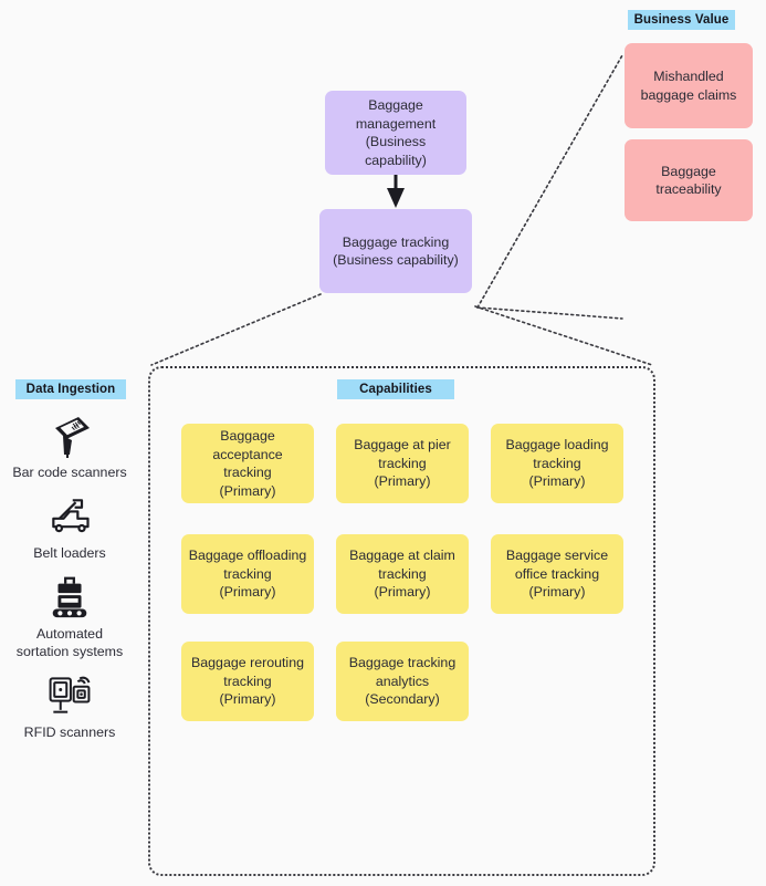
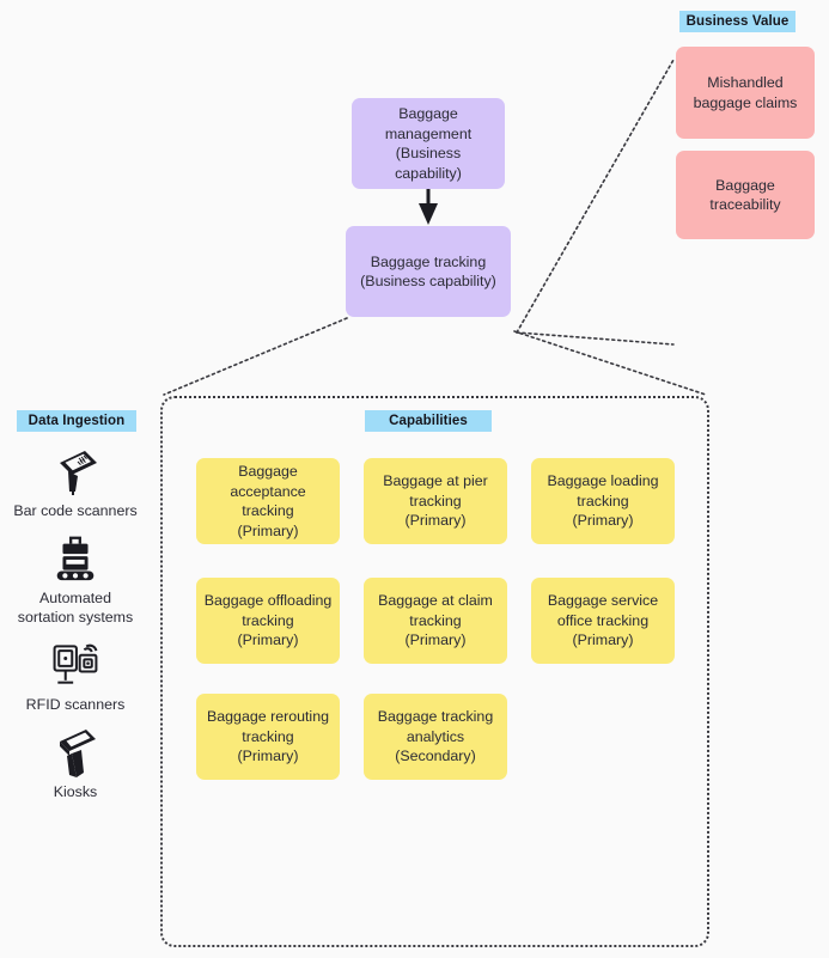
  Data Ingestion
  Capabilities
  Business Value
  Baggage management
  (Business capability)
  Baggage tracking
  (Business capability)
  Mishandled
  baggage claims
  Baggage
  traceability
  Baggage
  acceptance tracking
  (Primary)
  Baggage at pier
  tracking
  (Primary)
  Baggage loading
  tracking
  (Primary)
  Baggage offloading
  tracking
  (Primary)
  Baggage at claim
  tracking
  (Primary)
  Baggage service
  office tracking
  (Primary)
  Baggage rerouting
  tracking
  (Primary)
  Baggage tracking
  analytics
  (Secondary)
  Bar code scanners
- Belt loaders
  Automated
  sortation systems
  RFID scanners
+ Kiosks
